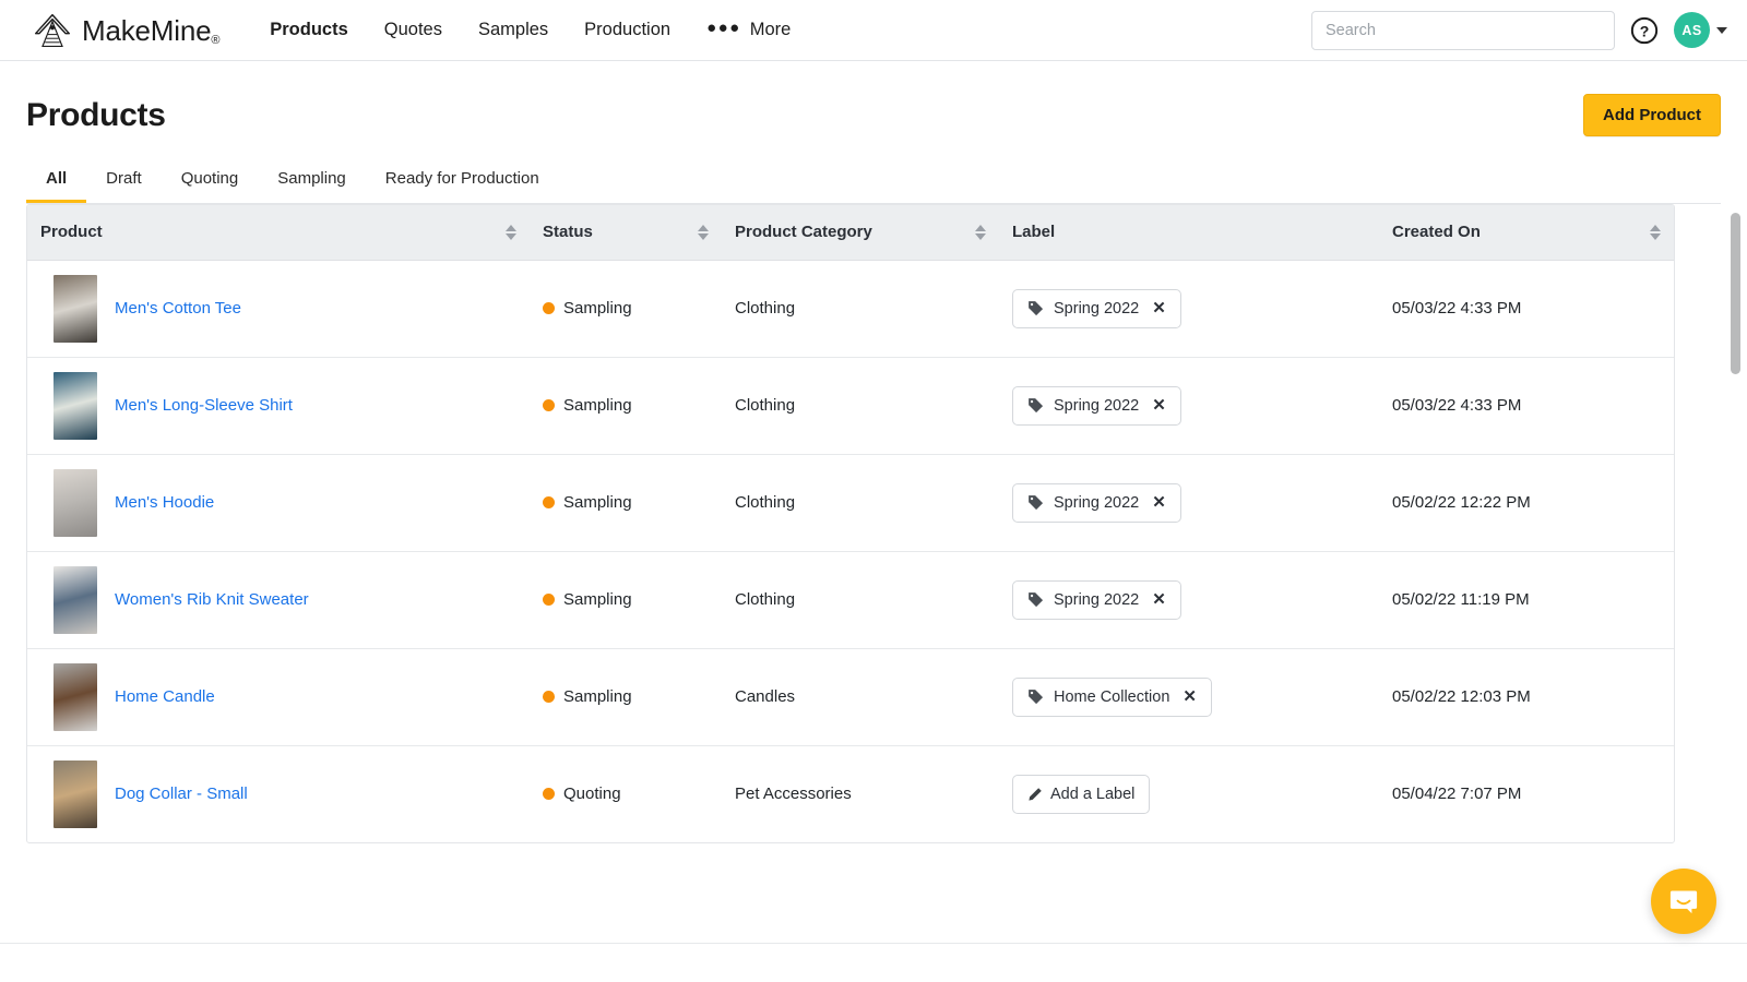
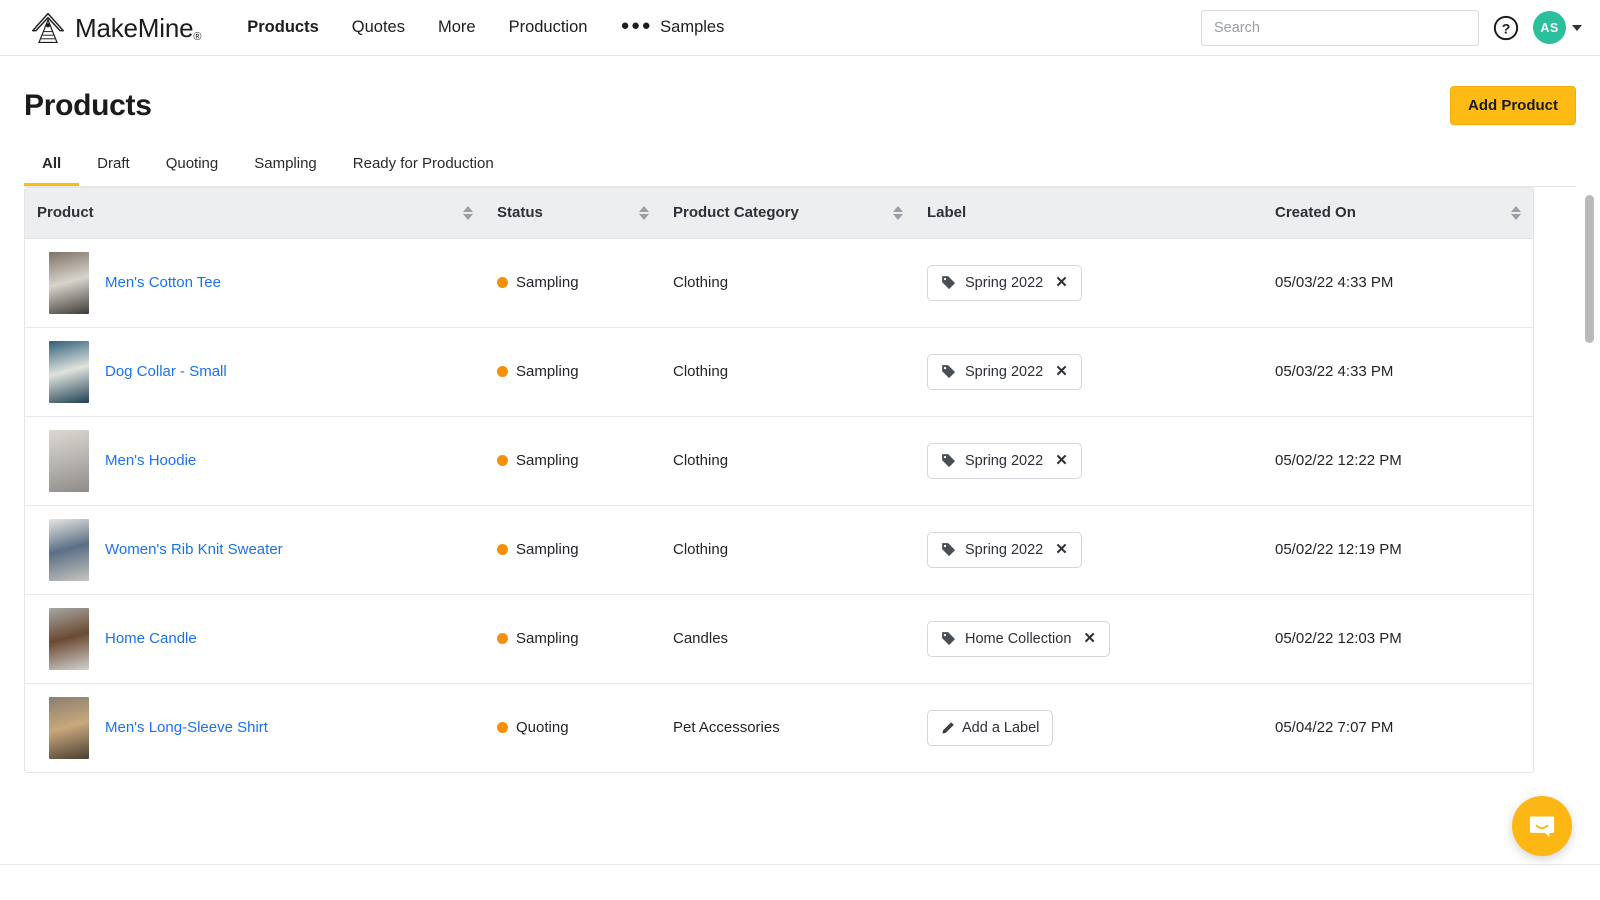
  MakeMine®
  Products
  Quotes
- Samples
+ More
  Production
  ●●●
- More
+ Samples
  Search
  ?
  AS
  Products
  Add Product
  All
  Draft
  Quoting
  Sampling
  Ready for Production
  Product	Status	Product Category	Label	Created On
  Men's Cotton Tee	Sampling	Clothing	Spring 2022 ✕	05/03/22 4:33 PM
- Men's Long-Sleeve Shirt	Sampling	Clothing	Spring 2022 ✕	05/03/22 4:33 PM
+ Dog Collar - Small	Sampling	Clothing	Spring 2022 ✕	05/03/22 4:33 PM
  Men's Hoodie	Sampling	Clothing	Spring 2022 ✕	05/02/22 12:22 PM
- Women's Rib Knit Sweater	Sampling	Clothing	Spring 2022 ✕	05/02/22 11:19 PM
+ Women's Rib Knit Sweater	Sampling	Clothing	Spring 2022 ✕	05/02/22 12:19 PM
  Home Candle	Sampling	Candles	Home Collection ✕	05/02/22 12:03 PM
- Dog Collar - Small	Quoting	Pet Accessories	Add a Label	05/04/22 7:07 PM
+ Men's Long-Sleeve Shirt	Quoting	Pet Accessories	Add a Label	05/04/22 7:07 PM
